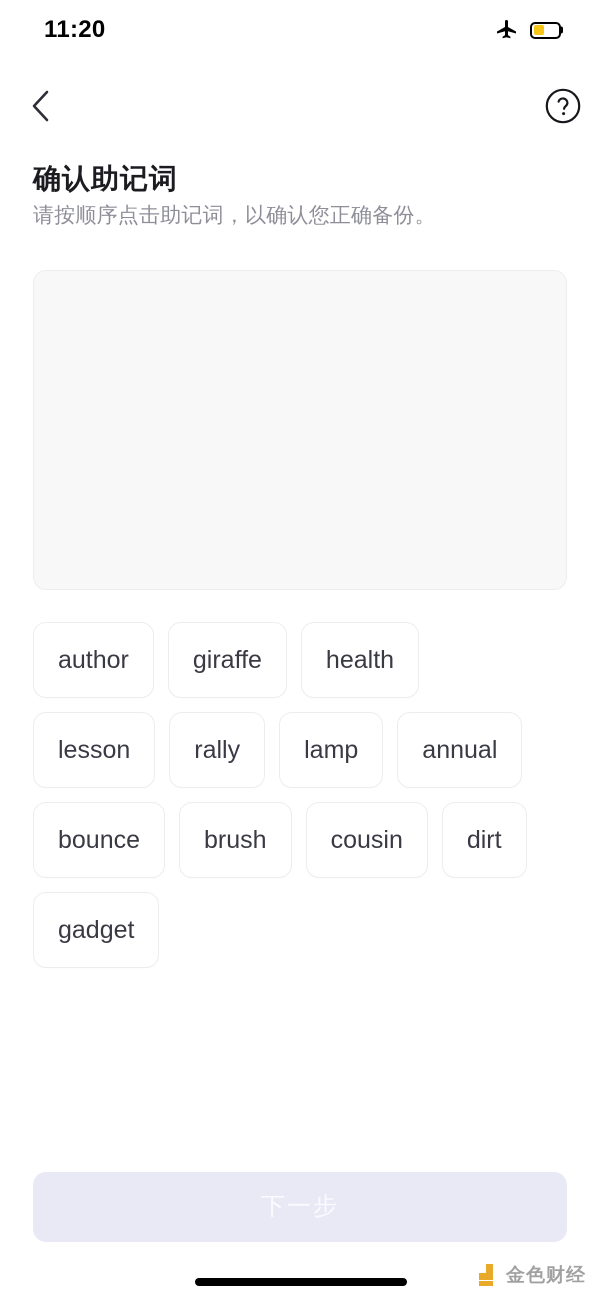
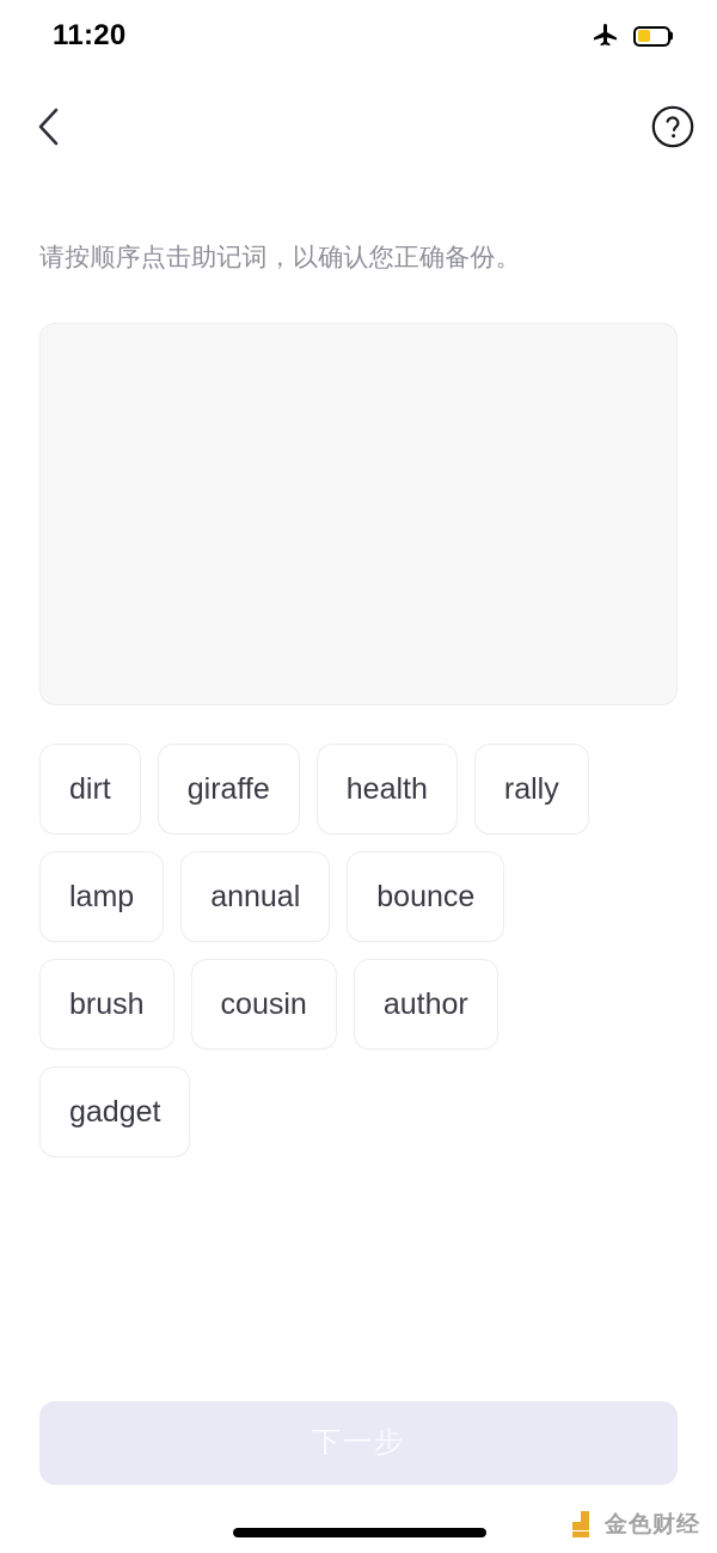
  11:20
- 确认助记词
  请按顺序点击助记词，以确认您正确备份。
- author
+ dirt
  giraffe
  health
- lesson
  rally
  lamp
  annual
  bounce
  brush
  cousin
- dirt
+ author
  gadget
  金色财经
